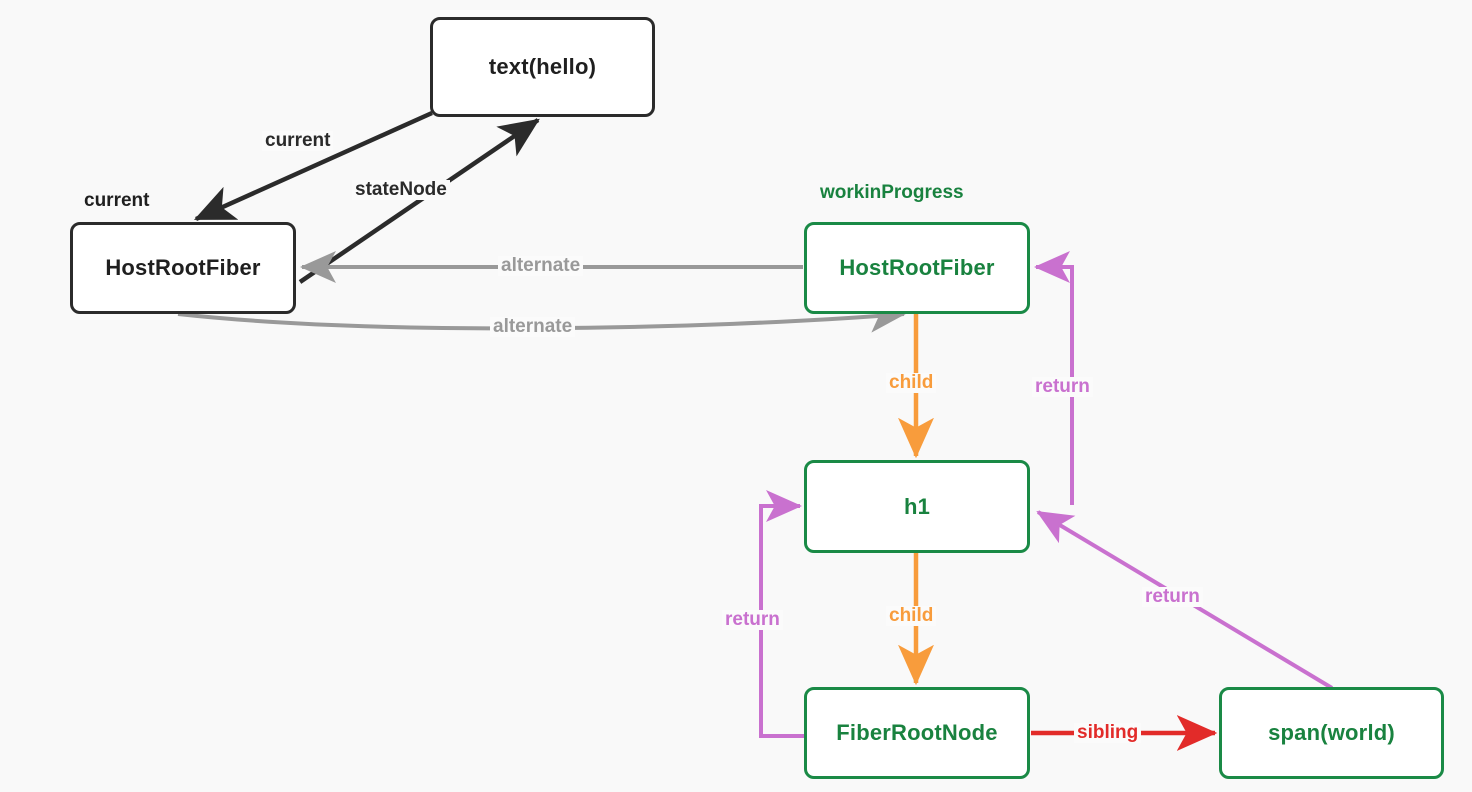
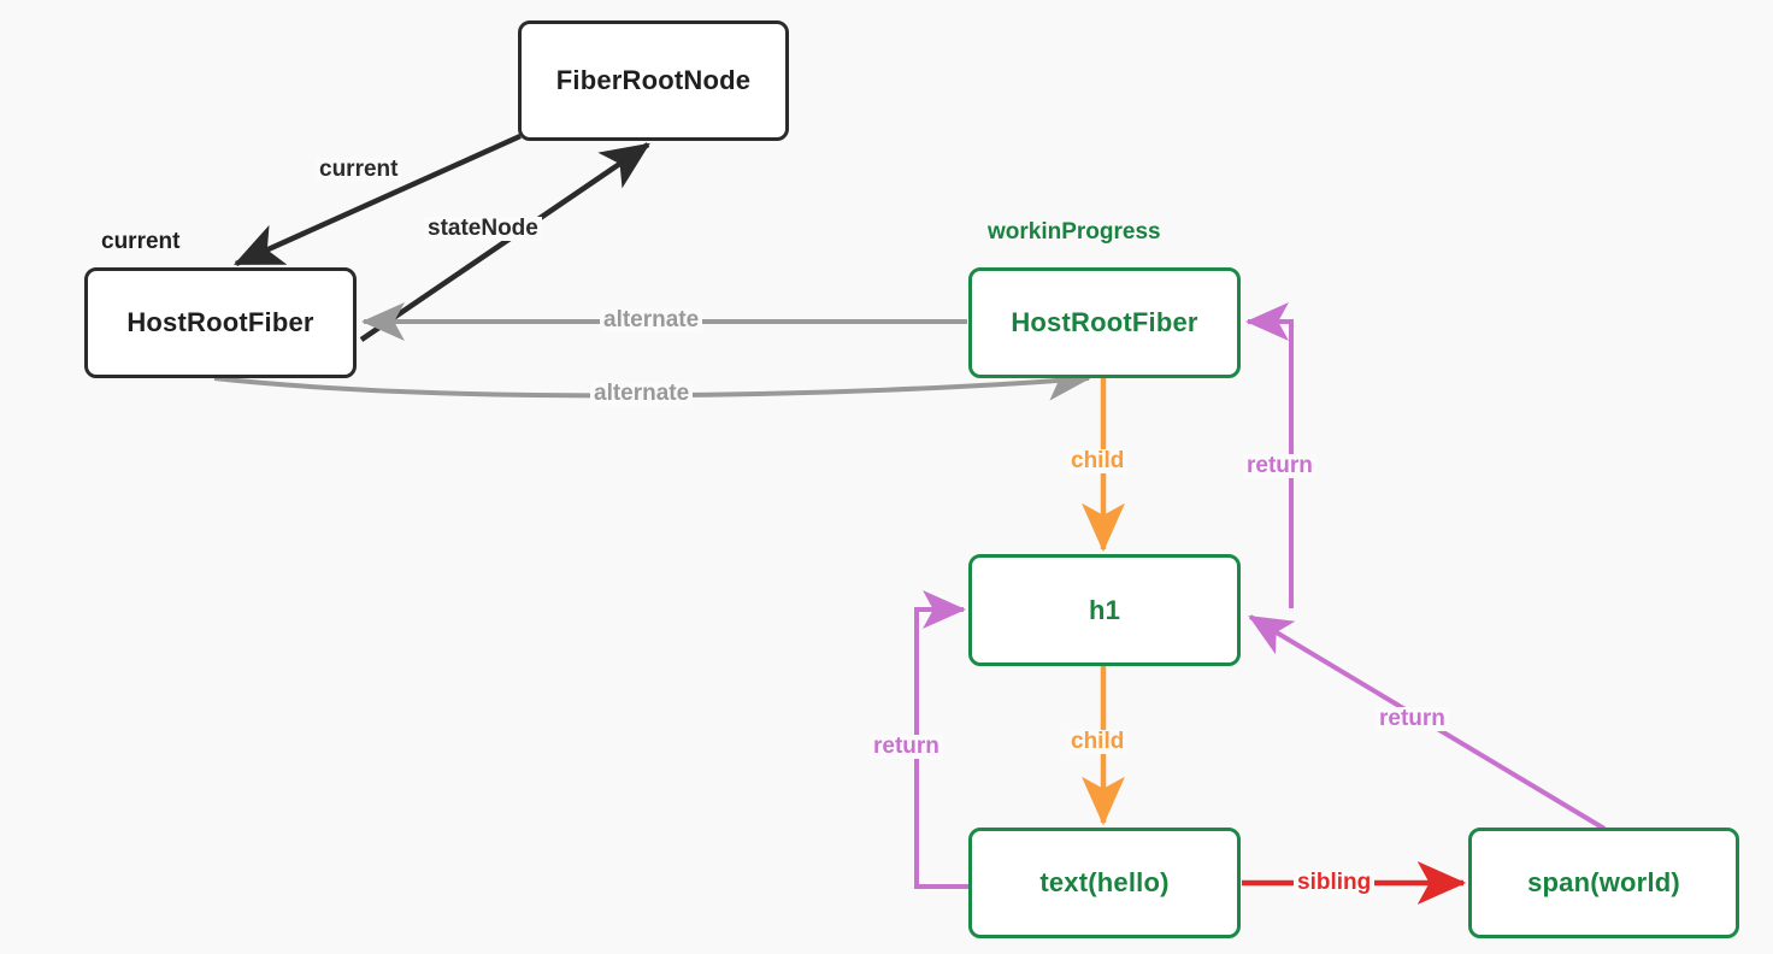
- text(hello)
+ FiberRootNode
  HostRootFiber
  HostRootFiber
  h1
- FiberRootNode
+ text(hello)
  span(world)
  current
  workinProgress
  current
  stateNode
  alternate
  alternate
  child
  return
  child
  return
  return
  sibling
